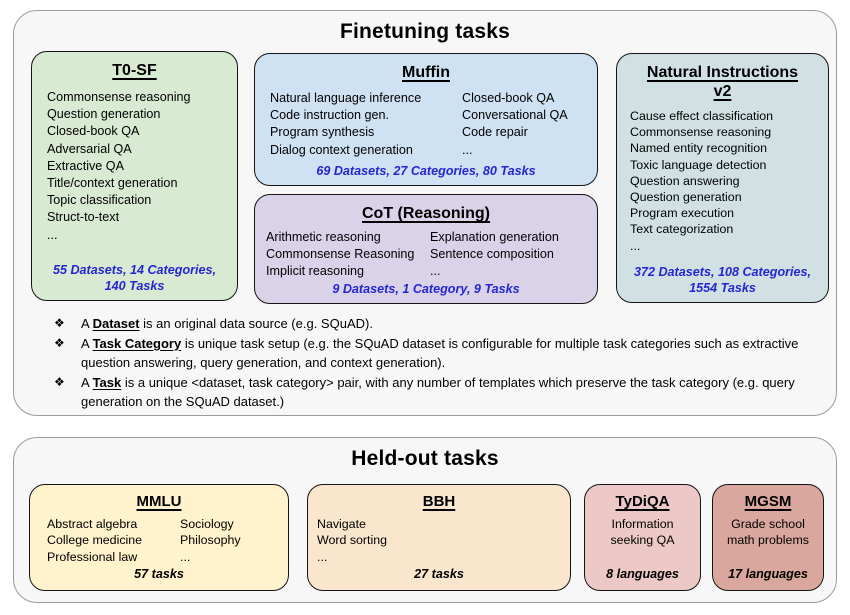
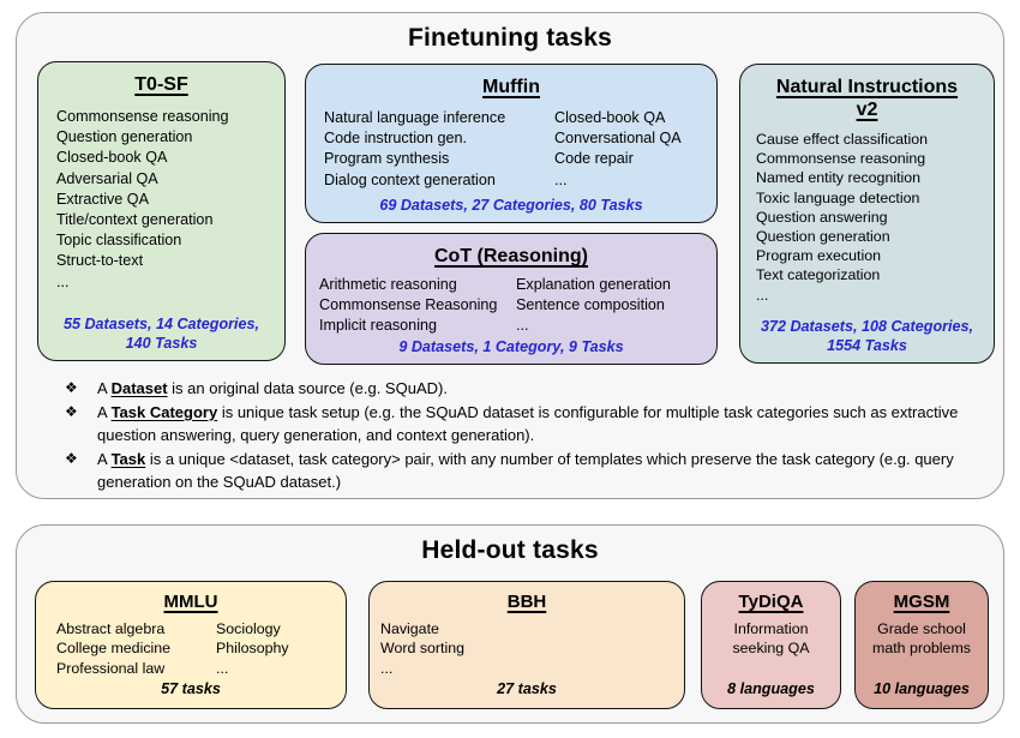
  Finetuning tasks
  T0-SF
  Commonsense reasoning
  Question generation
  Closed-book QA
  Adversarial QA
  Extractive QA
  Title/context generation
  Topic classification
  Struct-to-text
  ...
  55 Datasets, 14 Categories, 140 Tasks
  Muffin
  Natural language inference
  Code instruction gen.
  Program synthesis
  Dialog context generation
  Closed-book QA
  Conversational QA
  Code repair
  ...
  69 Datasets, 27 Categories, 80 Tasks
  CoT (Reasoning)
  Arithmetic reasoning
  Commonsense Reasoning
  Implicit reasoning
  Explanation generation
  Sentence composition
  ...
  9 Datasets, 1 Category, 9 Tasks
  Natural Instructions v2
  Cause effect classification
  Commonsense reasoning
  Named entity recognition
  Toxic language detection
  Question answering
  Question generation
  Program execution
  Text categorization
  ...
  372 Datasets, 108 Categories, 1554 Tasks
  ❖
  A Dataset is an original data source (e.g. SQuAD).
  ❖
  A Task Category is unique task setup (e.g. the SQuAD dataset is configurable for multiple task categories such as extractive question answering, query generation, and context generation).
  ❖
  A Task is a unique <dataset, task category> pair, with any number of templates which preserve the task category (e.g. query generation on the SQuAD dataset.)
  Held-out tasks
  MMLU
  Abstract algebra
  College medicine
  Professional law
  Sociology
  Philosophy
  ...
  57 tasks
  BBH
  Navigate
  Word sorting
  ...
  27 tasks
  TyDiQA
  Information seeking QA
  8 languages
  MGSM
  Grade school math problems
- 17 languages
+ 10 languages
